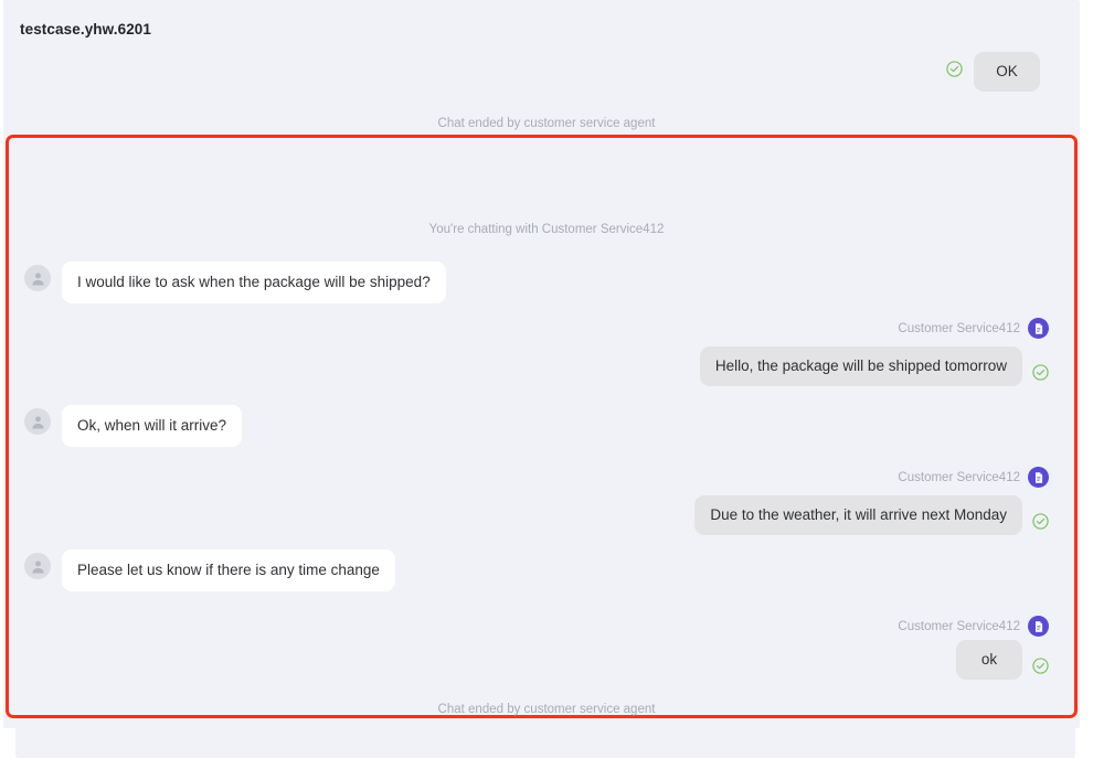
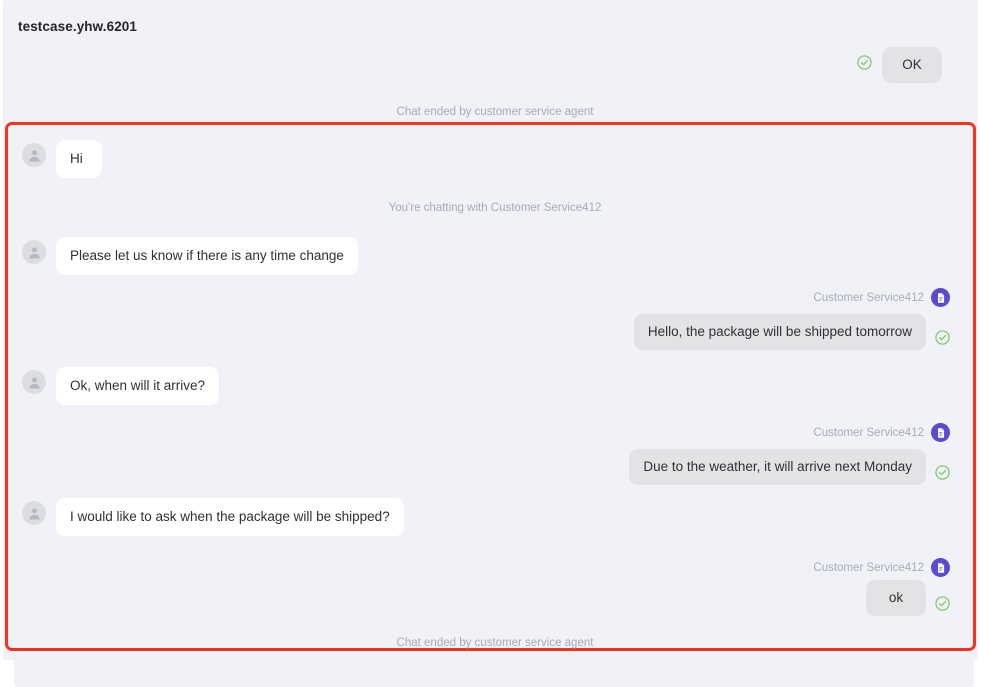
  testcase.yhw.6201
  OK
  Chat ended by customer service agent
+ Hi
  You're chatting with Customer Service412
- I would like to ask when the package will be shipped?
+ Please let us know if there is any time change
  Customer Service412
  Hello, the package will be shipped tomorrow
  Ok, when will it arrive?
  Customer Service412
  Due to the weather, it will arrive next Monday
- Please let us know if there is any time change
+ I would like to ask when the package will be shipped?
  Customer Service412
  ok
  Chat ended by customer service agent
